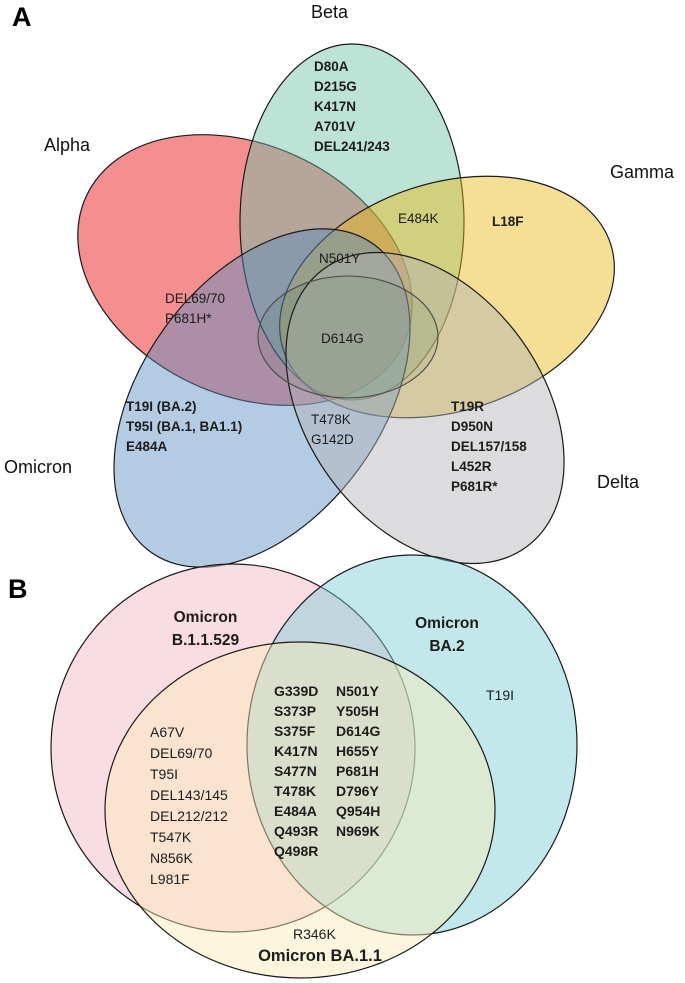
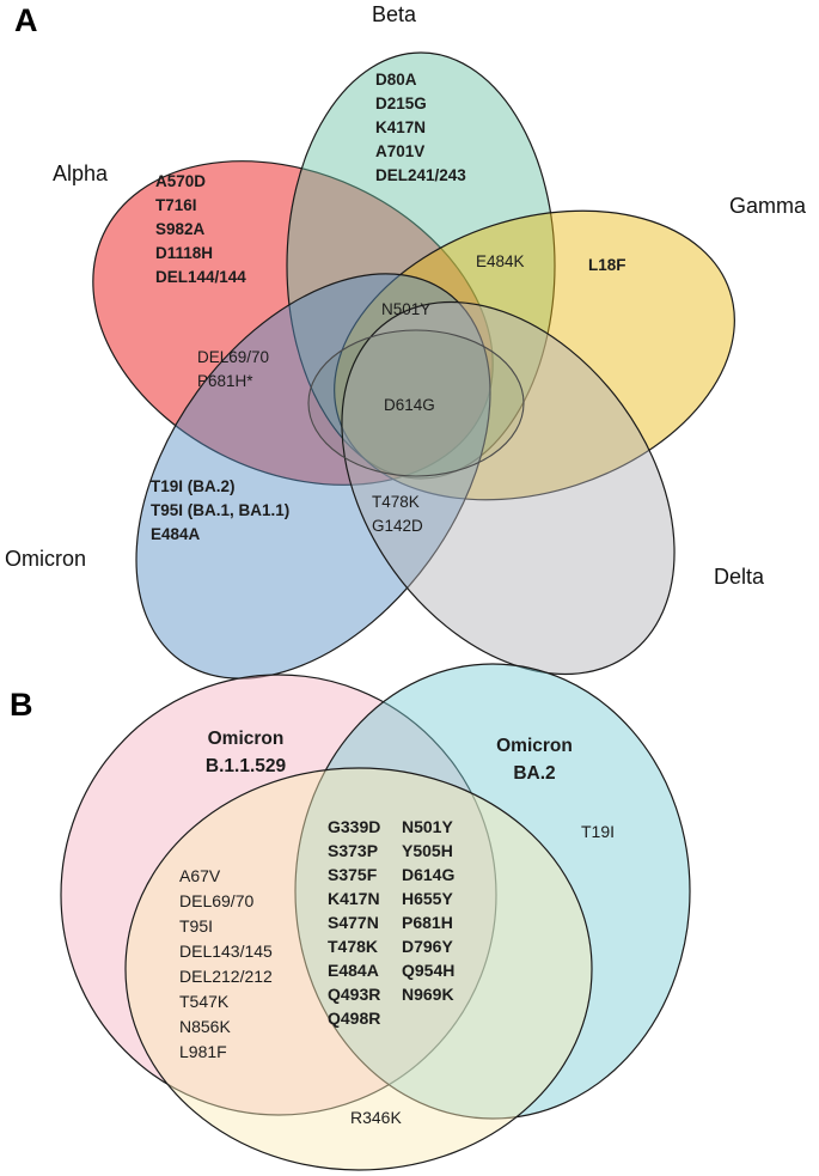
  A
  Beta
  Alpha
  Gamma
  Omicron
  Delta
  D80A
  D215G
  K417N
  A701V
  DEL241/243
+ A570D
+ T716I
+ S982A
+ D1118H
+ DEL144/144
  L18F
  T19I (BA.2)
  T95I (BA.1, BA1.1)
  E484A
- T19R
- D950N
- DEL157/158
- L452R
- P681R*
  E484K
  N501Y
  DEL69/70
  P681H*
  D614G
  T478K
  G142D
  B
  Omicron
  B.1.1.529
  Omicron
  BA.2
- Omicron BA.1.1
  T19I
  R346K
  A67V
  DEL69/70
  T95I
  DEL143/145
  DEL212/212
  T547K
  N856K
  L981F
  G339D
  S373P
  S375F
  K417N
  S477N
  T478K
  E484A
  Q493R
  Q498R
  N501Y
  Y505H
  D614G
  H655Y
  P681H
  D796Y
  Q954H
  N969K
